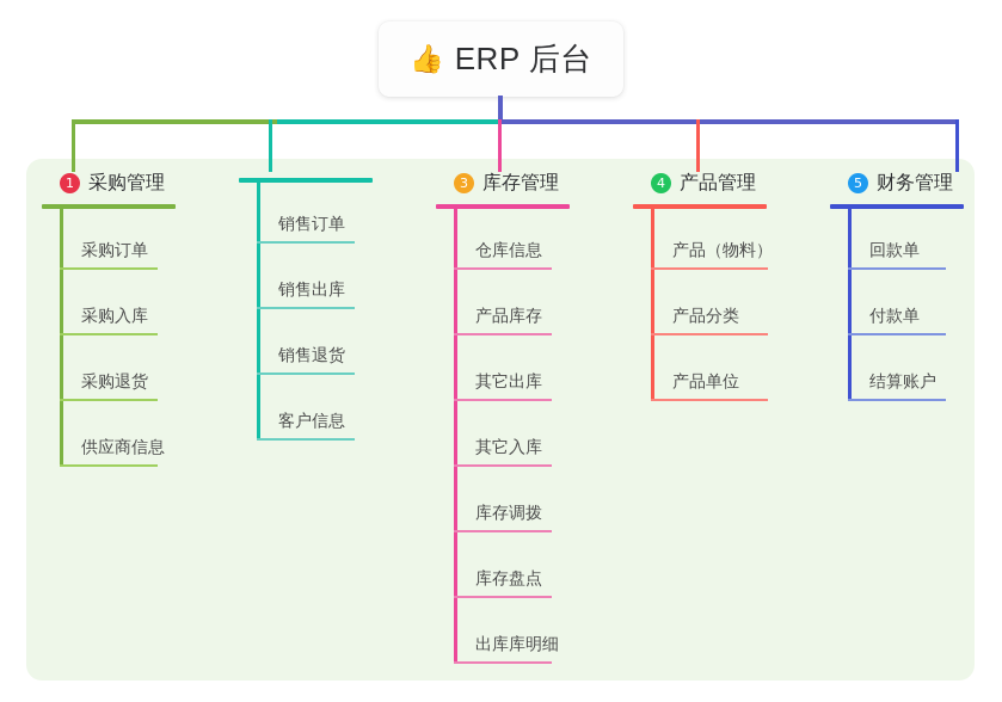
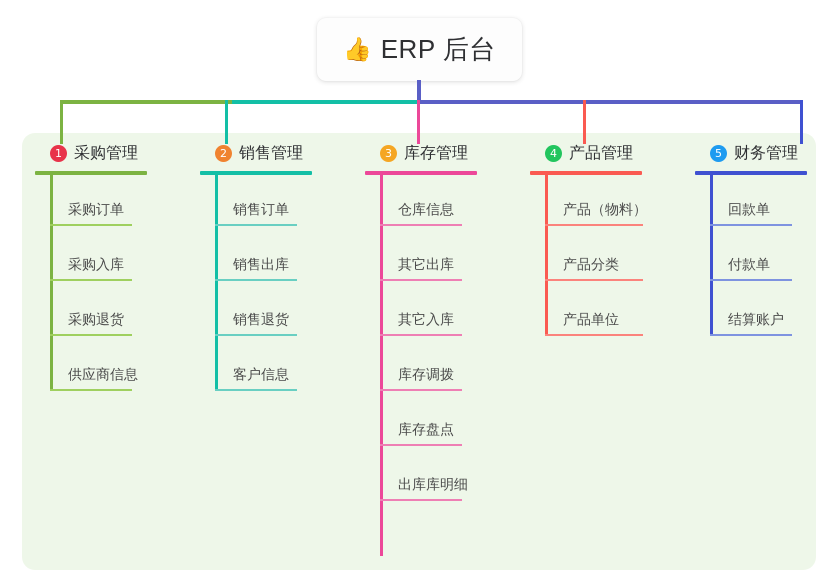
  👍
  ERP 后台
  1
  采购管理
  采购订单
  采购入库
  采购退货
  供应商信息
+ 2
+ 销售管理
  销售订单
  销售出库
  销售退货
  客户信息
  3
  库存管理
  仓库信息
- 产品库存
  其它出库
  其它入库
  库存调拨
  库存盘点
  出库库明细
  4
  产品管理
  产品（物料）
  产品分类
  产品单位
  5
  财务管理
  回款单
  付款单
  结算账户
